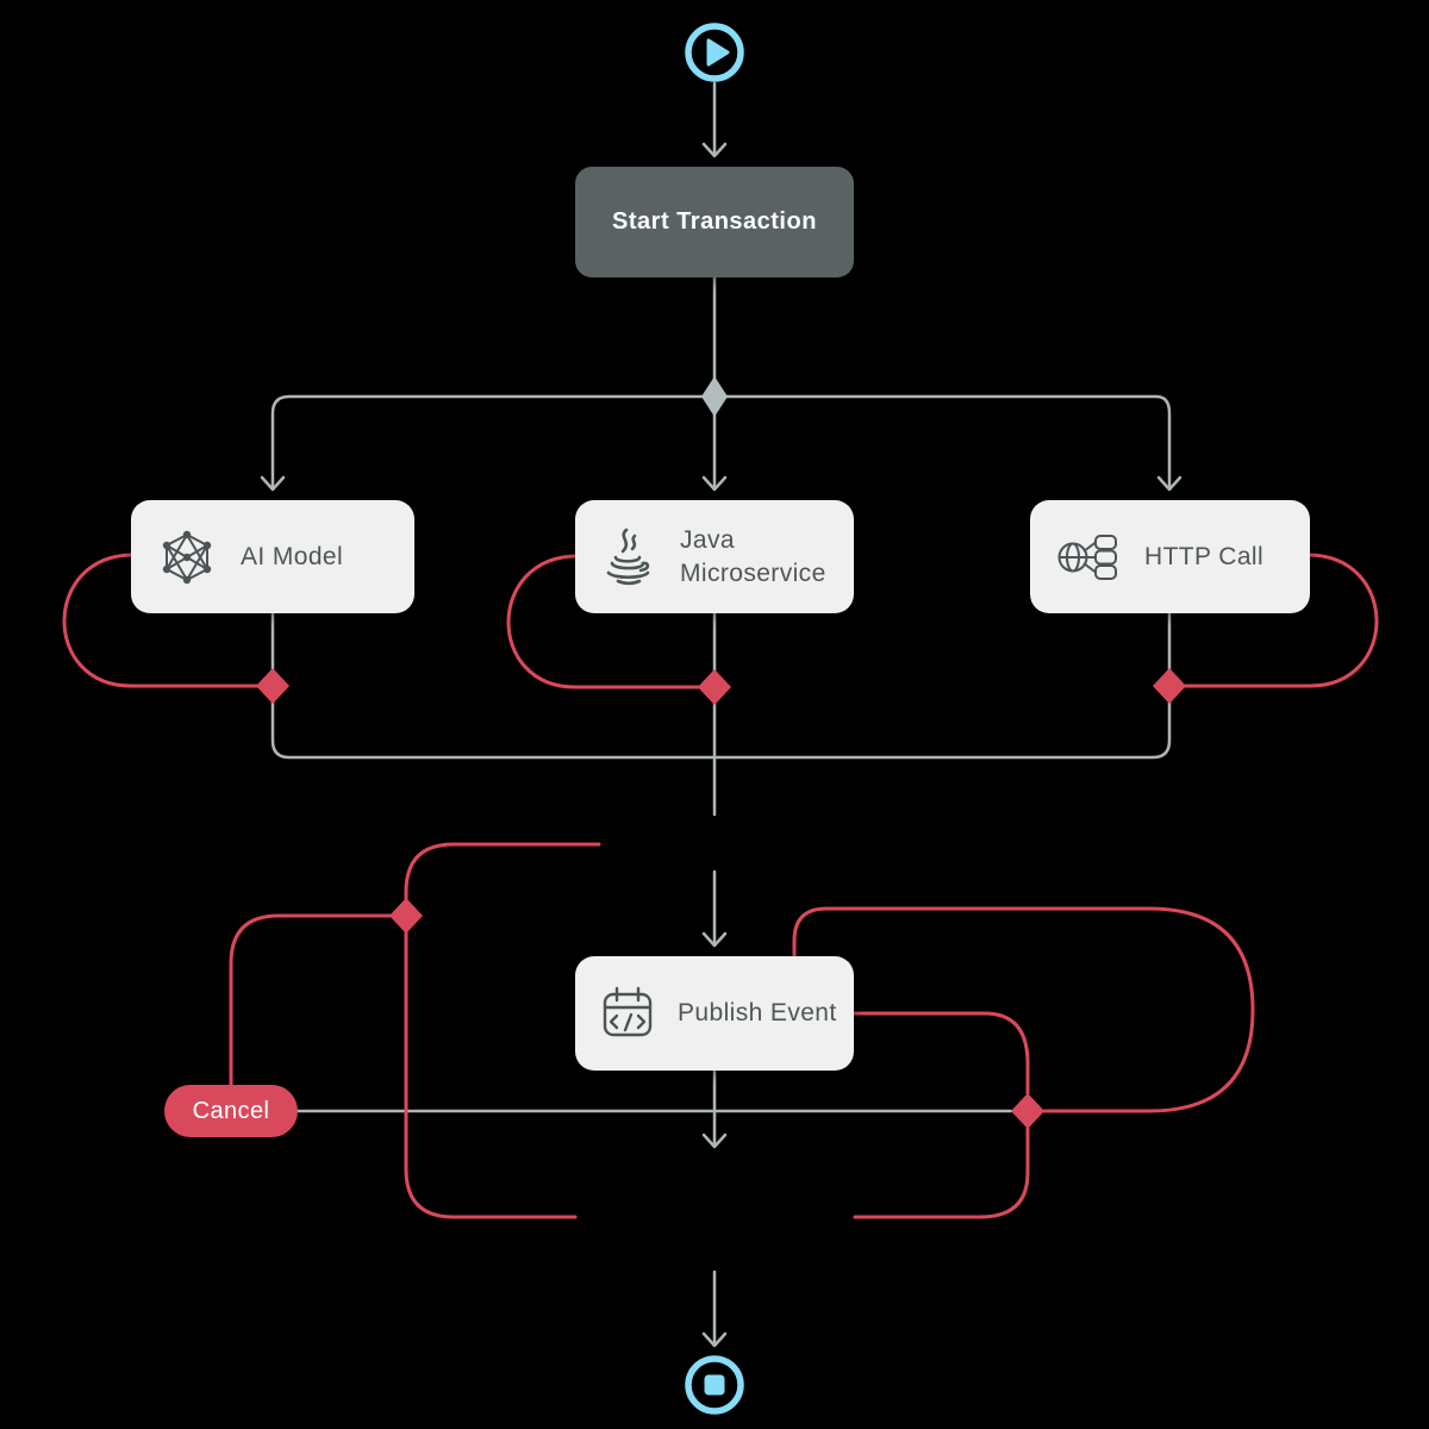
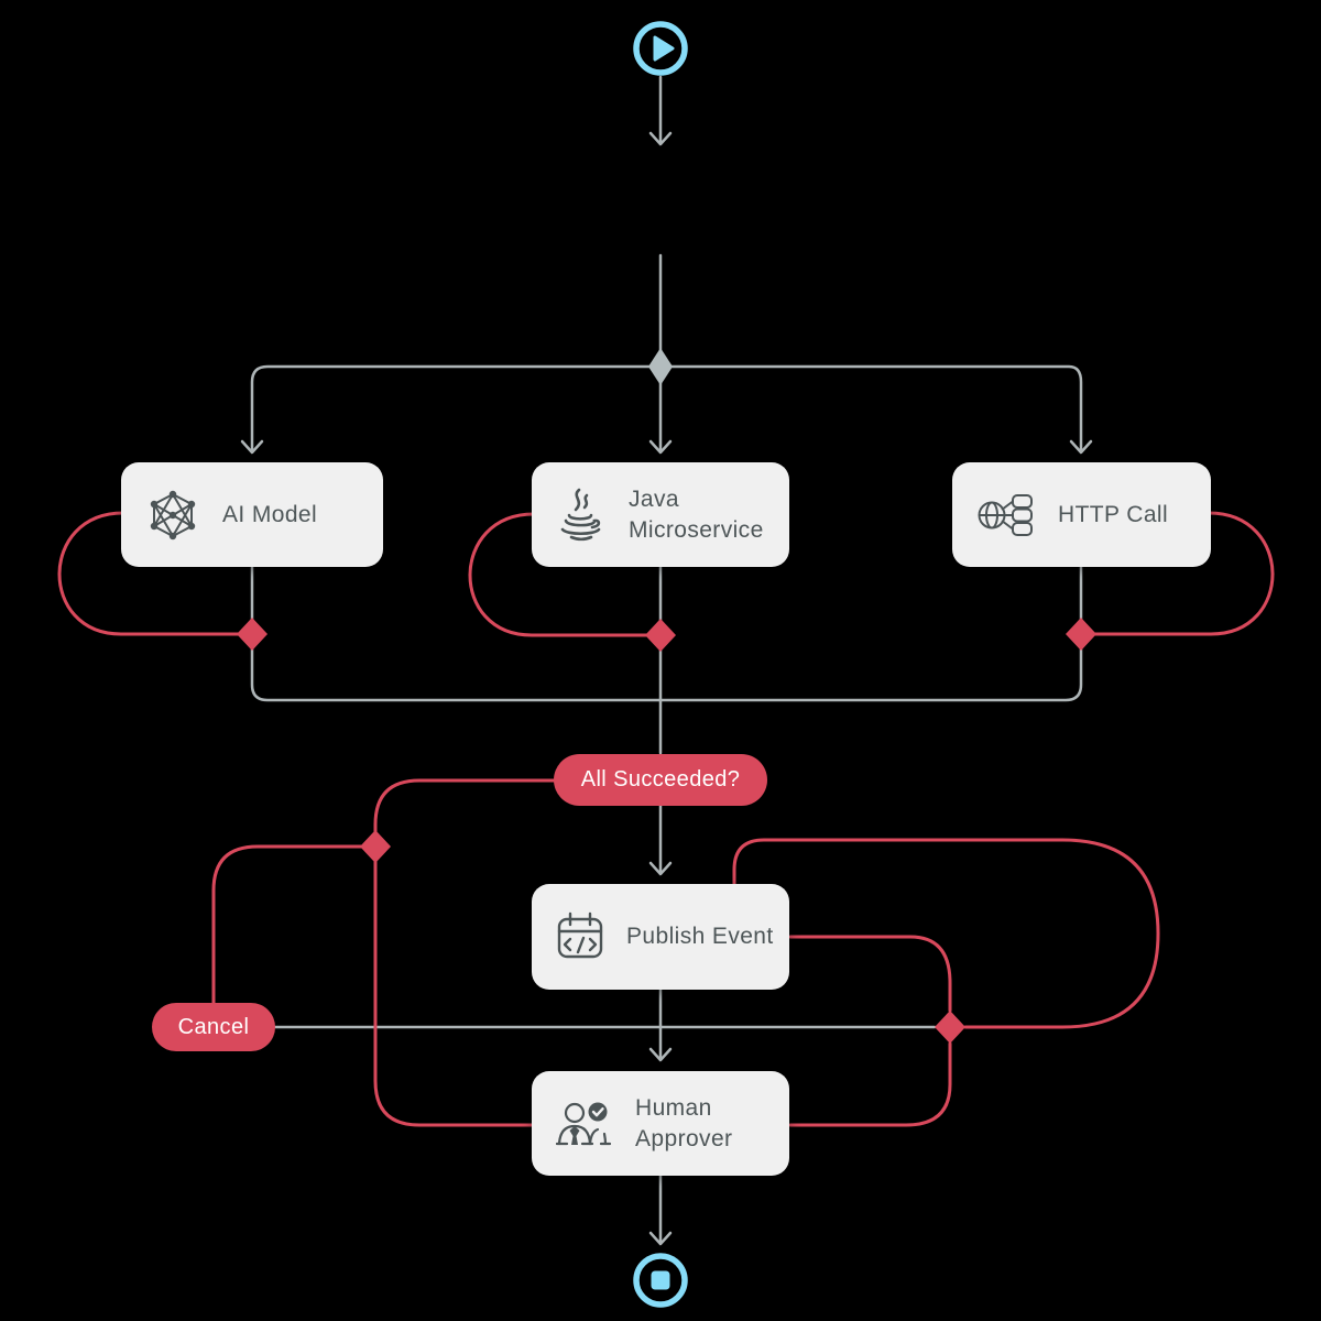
- Start Transaction
  AI Model
  Java Microservice
  HTTP Call
+ All Succeeded?
  Publish Event
  Cancel
+ Human Approver
